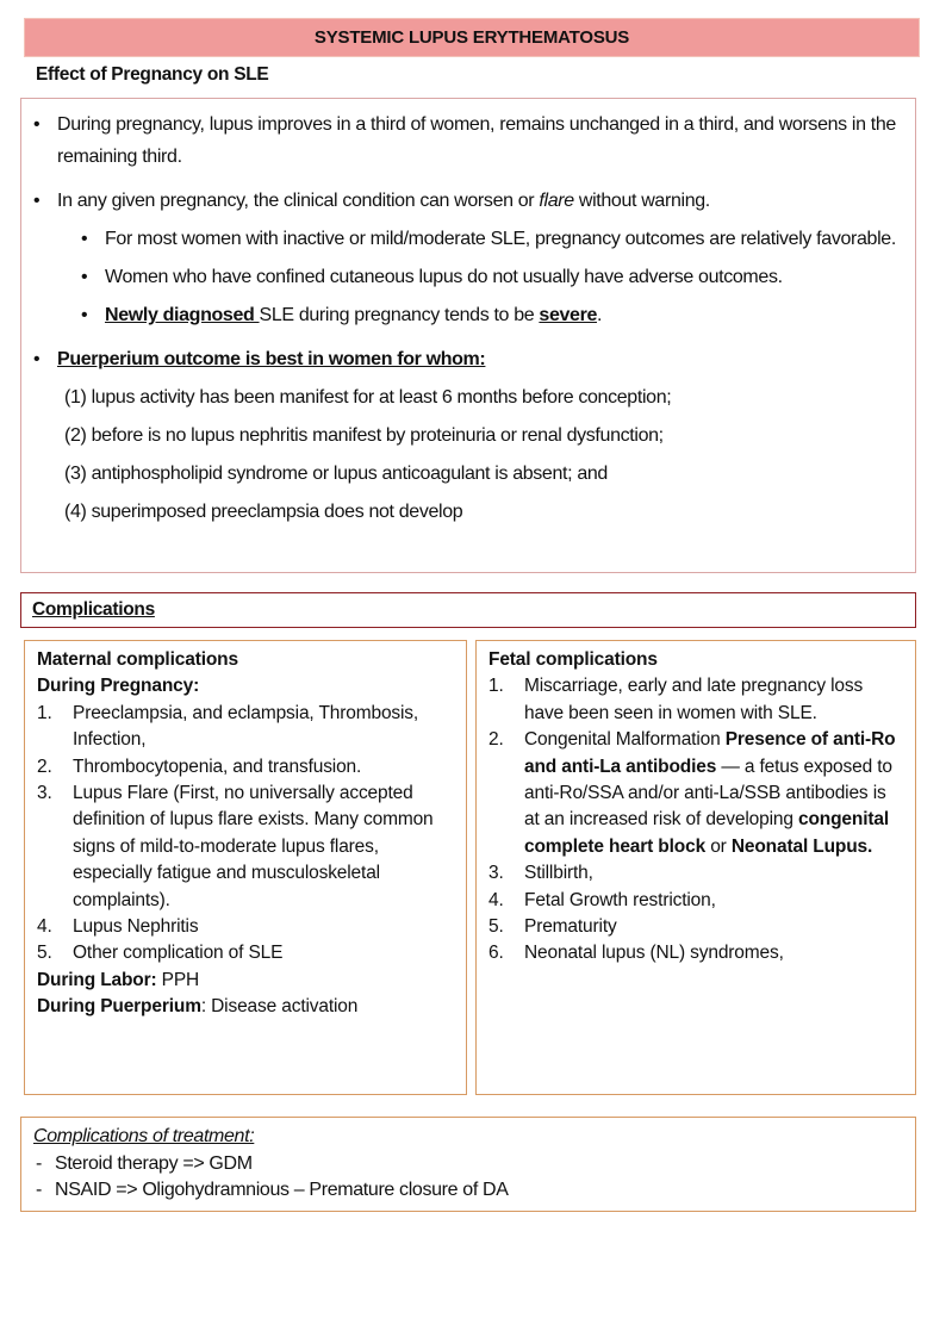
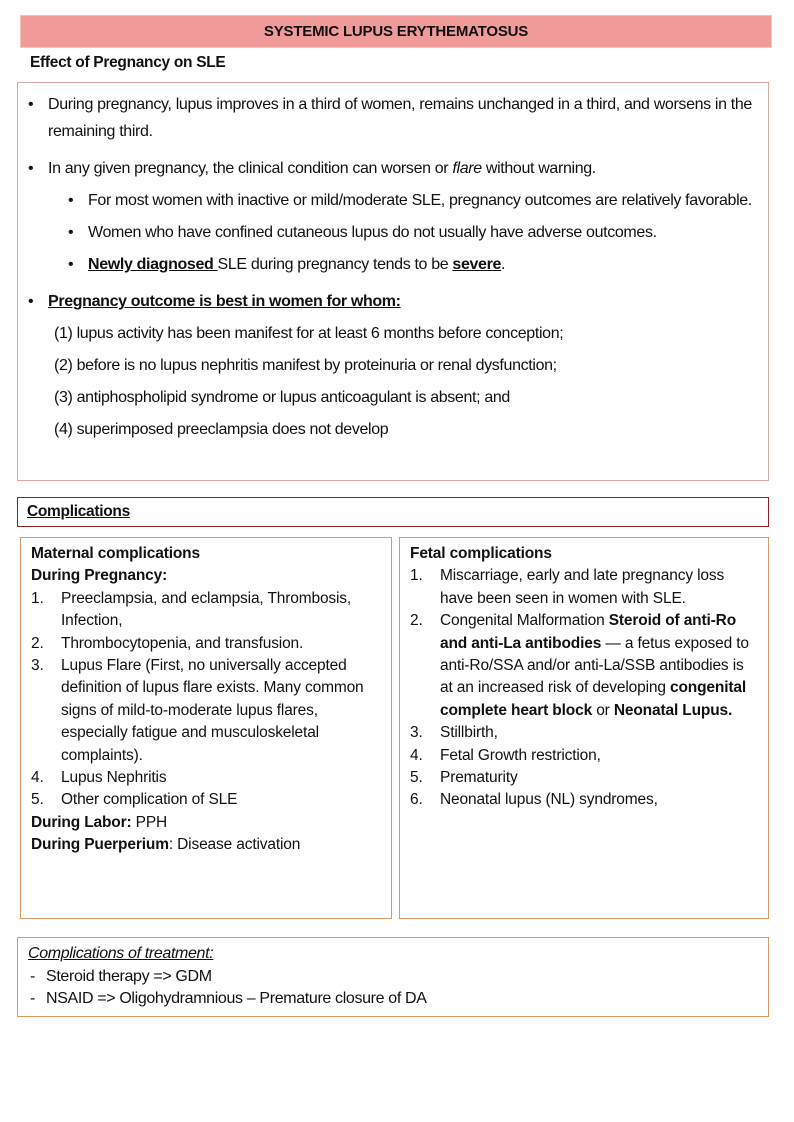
  SYSTEMIC LUPUS ERYTHEMATOSUS
  Effect of Pregnancy on SLE
  •
  During pregnancy, lupus improves in a third of women, remains unchanged in a third, and worsens in the remaining third.
  •
  In any given pregnancy, the clinical condition can worsen or flare without warning.
  •
  For most women with inactive or mild/moderate SLE, pregnancy outcomes are relatively favorable.
  •
  Women who have confined cutaneous lupus do not usually have adverse outcomes.
  •
  Newly diagnosed SLE during pregnancy tends to be severe.
  •
- Puerperium outcome is best in women for whom:
+ Pregnancy outcome is best in women for whom:
  (1) lupus activity has been manifest for at least 6 months before conception;
  (2) before is no lupus nephritis manifest by proteinuria or renal dysfunction;
  (3) antiphospholipid syndrome or lupus anticoagulant is absent; and
  (4) superimposed preeclampsia does not develop
  Complications
  Maternal complications
  During Pregnancy:
  1.
  Preeclampsia, and eclampsia, Thrombosis, Infection,
  2.
  Thrombocytopenia, and transfusion.
  3.
  Lupus Flare (First, no universally accepted definition of lupus flare exists. Many common signs of mild-to-moderate lupus flares, especially fatigue and musculoskeletal complaints).
  4.
  Lupus Nephritis
  5.
  Other complication of SLE
  During Labor: PPH
  During Puerperium: Disease activation
  Fetal complications
  1.
  Miscarriage, early and late pregnancy loss have been seen in women with SLE.
  2.
- Congenital Malformation Presence of anti-Ro and anti-La antibodies — a fetus exposed to anti-Ro/SSA and/or anti-La/SSB antibodies is at an increased risk of developing congenital complete heart block or Neonatal Lupus.
+ Congenital Malformation Steroid of anti-Ro and anti-La antibodies — a fetus exposed to anti-Ro/SSA and/or anti-La/SSB antibodies is at an increased risk of developing congenital complete heart block or Neonatal Lupus.
  3.
  Stillbirth,
  4.
  Fetal Growth restriction,
  5.
  Prematurity
  6.
  Neonatal lupus (NL) syndromes,
  Complications of treatment:
  -
  Steroid therapy => GDM
  -
  NSAID => Oligohydramnious – Premature closure of DA
